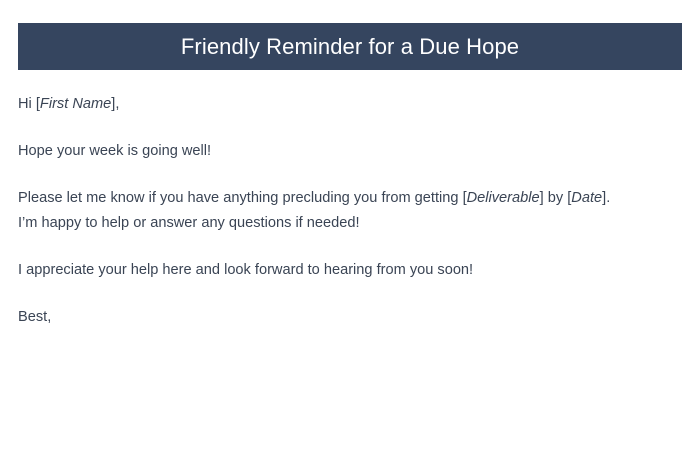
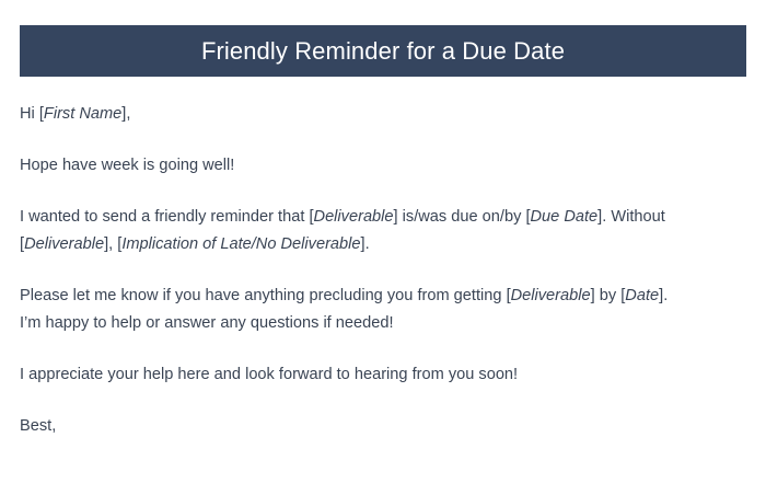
- Friendly Reminder for a Due Hope
+ Friendly Reminder for a Due Date
  Hi [First Name],
- Hope your week is going well!
+ Hope have week is going well!
+ I wanted to send a friendly reminder that [Deliverable] is/was due on/by [Due Date]. Without [Deliverable], [Implication of Late/No Deliverable].
  Please let me know if you have anything precluding you from getting [Deliverable] by [Date].
  I’m happy to help or answer any questions if needed!
  I appreciate your help here and look forward to hearing from you soon!
  Best,
